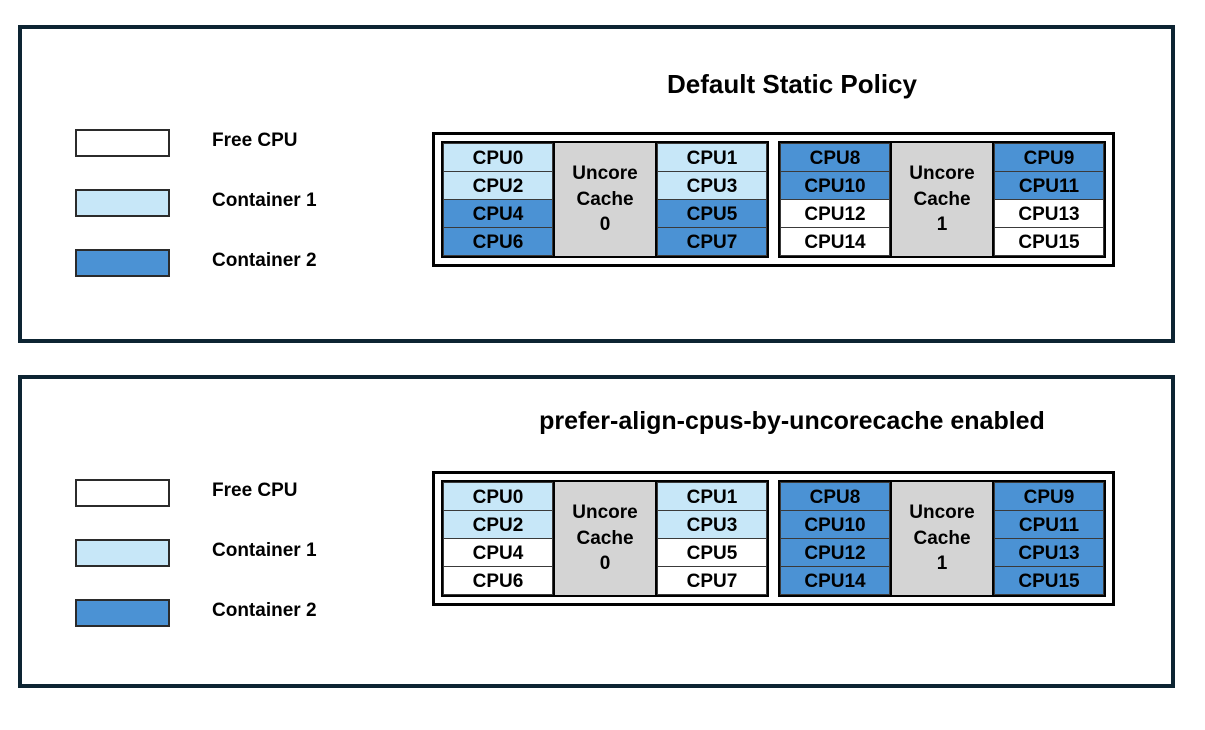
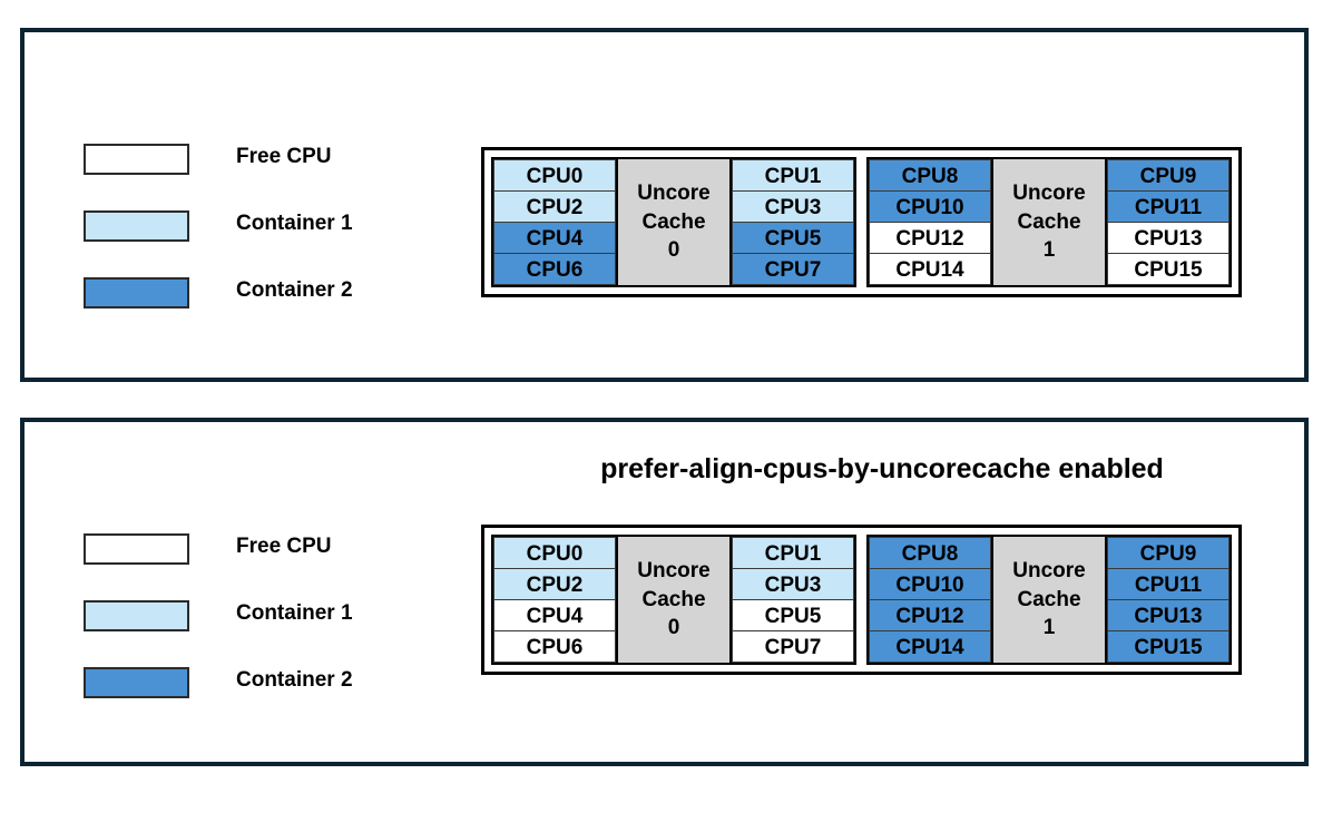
- Default Static Policy
  Free CPU
  Container 1
  Container 2
  CPU0
  CPU2
  CPU4
  CPU6
  Uncore
  Cache
  0
  CPU1
  CPU3
  CPU5
  CPU7
  CPU8
  CPU10
  CPU12
  CPU14
  Uncore
  Cache
  1
  CPU9
  CPU11
  CPU13
  CPU15
  prefer-align-cpus-by-uncorecache enabled
  Free CPU
  Container 1
  Container 2
  CPU0
  CPU2
  CPU4
  CPU6
  Uncore
  Cache
  0
  CPU1
  CPU3
  CPU5
  CPU7
  CPU8
  CPU10
  CPU12
  CPU14
  Uncore
  Cache
  1
  CPU9
  CPU11
  CPU13
  CPU15
